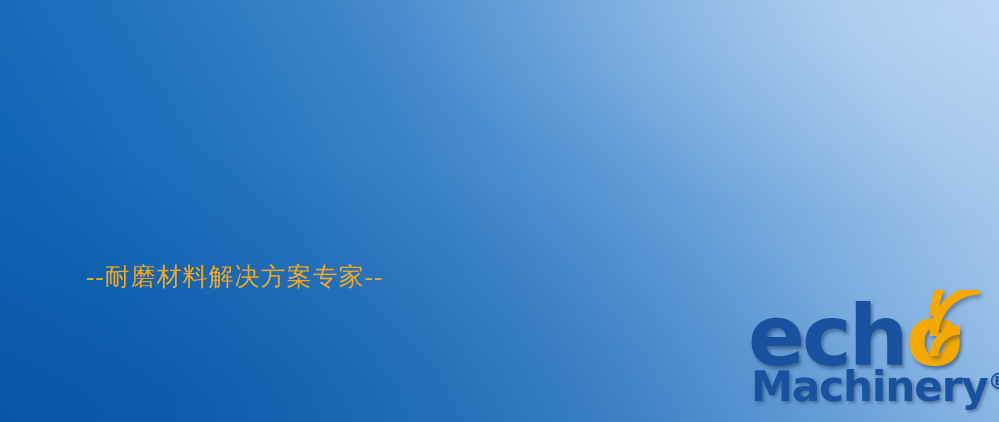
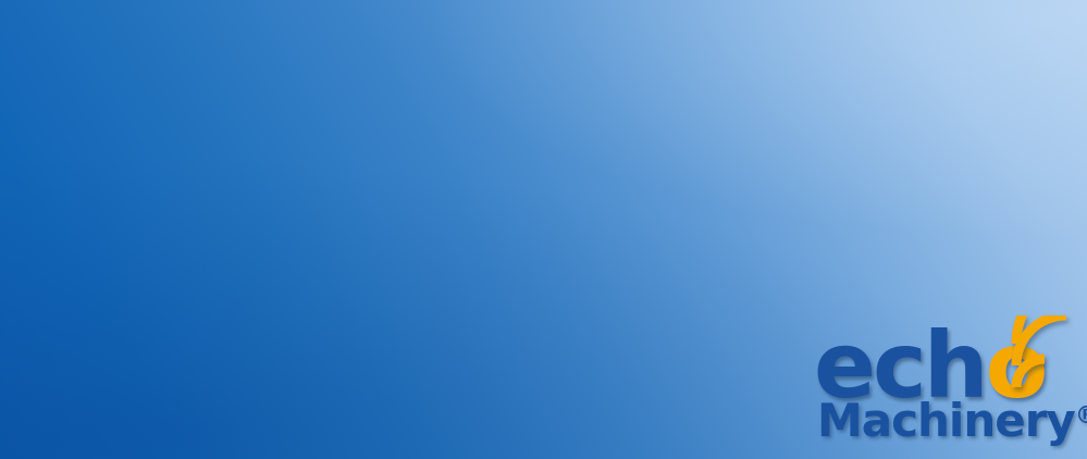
- --耐磨材料解决方案专家--
  ech
  Machinery
